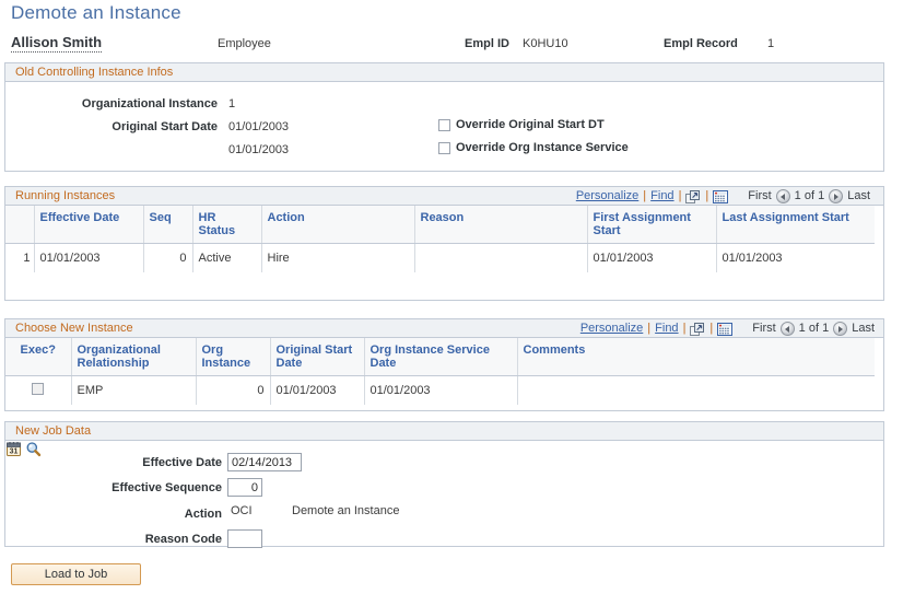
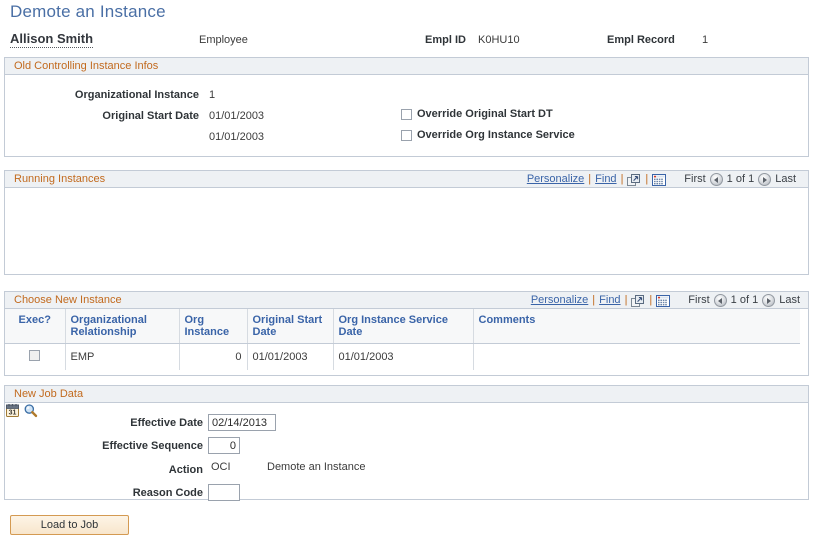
  Demote an Instance
  Allison Smith
  Employee
  Empl ID
  K0HU10
  Empl Record
  1
  Old Controlling Instance Infos
  Organizational Instance
  1
  Original Start Date
  01/01/2003
  01/01/2003
  Override Original Start DT
  Override Org Instance Service
  Running Instances
  Personalize
  |
  Find
  |
  |
  First
  1 of 1
  Last
- 	Effective Date	Seq	HR Status	Action	Reason	First Assignment Start	Last Assignment Start
- 1	01/01/2003	0	Active	Hire		01/01/2003	01/01/2003
  Choose New Instance
  Personalize
  |
  Find
  |
  |
  First
  1 of 1
  Last
  Exec?	Organizational Relationship	Org Instance	Original Start Date	Org Instance Service Date	Comments
  	EMP	0	01/01/2003	01/01/2003
  New Job Data
  Effective Date
  02/14/2013
  Effective Sequence
  0
  Action
  OCI
  Demote an Instance
  Reason Code
  Load to Job
